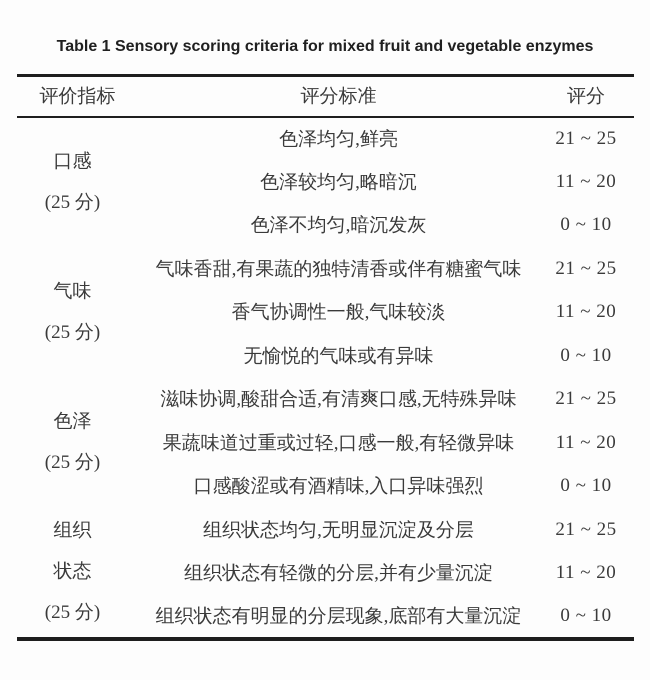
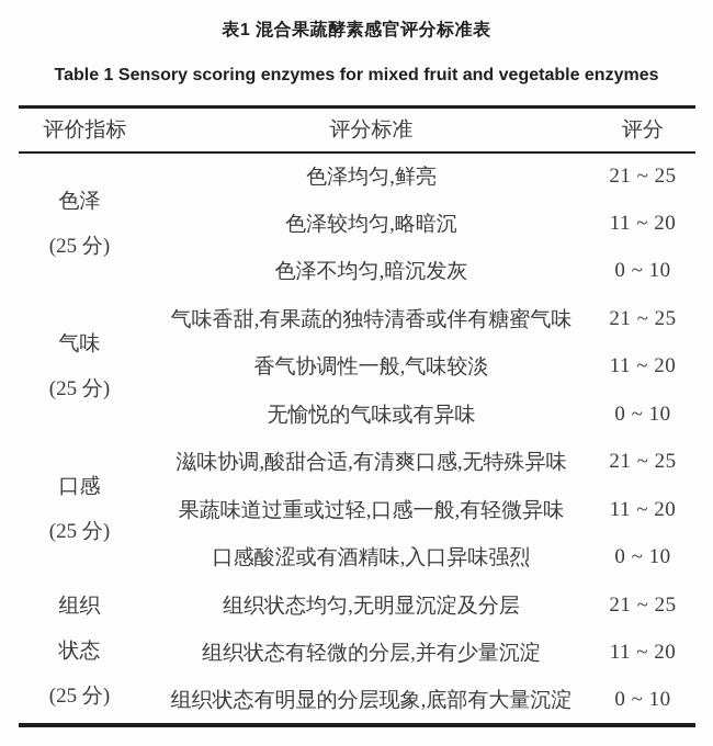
+ 表1 混合果蔬酵素感官评分标准表
- Table 1 Sensory scoring criteria for mixed fruit and vegetable enzymes
+ Table 1 Sensory scoring enzymes for mixed fruit and vegetable enzymes
  评价指标	评分标准	评分
- 口感 (25 分)	色泽均匀,鲜亮	21 ~ 25
+ 色泽 (25 分)	色泽均匀,鲜亮	21 ~ 25
  色泽较均匀,略暗沉	11 ~ 20
  色泽不均匀,暗沉发灰	0 ~ 10
  气味 (25 分)	气味香甜,有果蔬的独特清香或伴有糖蜜气味	21 ~ 25
  香气协调性一般,气味较淡	11 ~ 20
  无愉悦的气味或有异味	0 ~ 10
- 色泽 (25 分)	滋味协调,酸甜合适,有清爽口感,无特殊异味	21 ~ 25
+ 口感 (25 分)	滋味协调,酸甜合适,有清爽口感,无特殊异味	21 ~ 25
  果蔬味道过重或过轻,口感一般,有轻微异味	11 ~ 20
  口感酸涩或有酒精味,入口异味强烈	0 ~ 10
  组织 状态 (25 分)	组织状态均匀,无明显沉淀及分层	21 ~ 25
  组织状态有轻微的分层,并有少量沉淀	11 ~ 20
  组织状态有明显的分层现象,底部有大量沉淀	0 ~ 10
